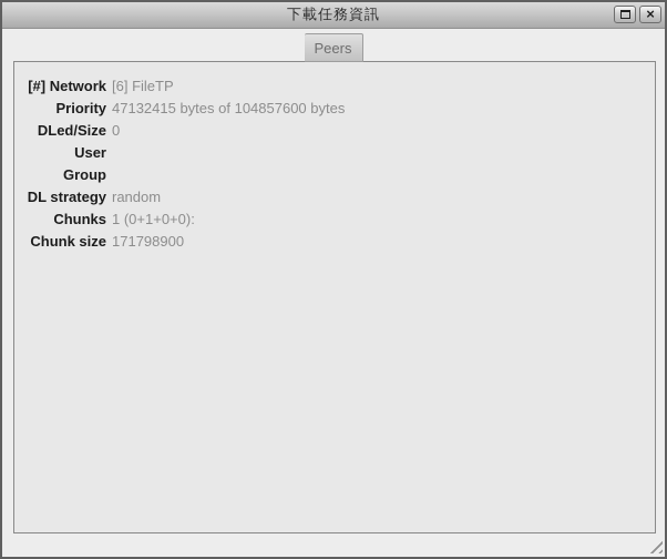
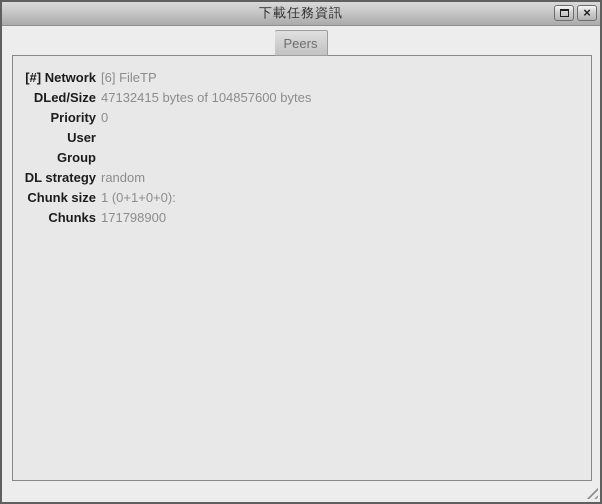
  下載任務資訊
  ×
  Peers
  [#] Network
  [6] FileTP
- Priority
+ DLed/Size
  47132415 bytes of 104857600 bytes
- DLed/Size
+ Priority
  0
  User
  Group
  DL strategy
  random
- Chunks
+ Chunk size
  1 (0+1+0+0):
- Chunk size
+ Chunks
  171798900
